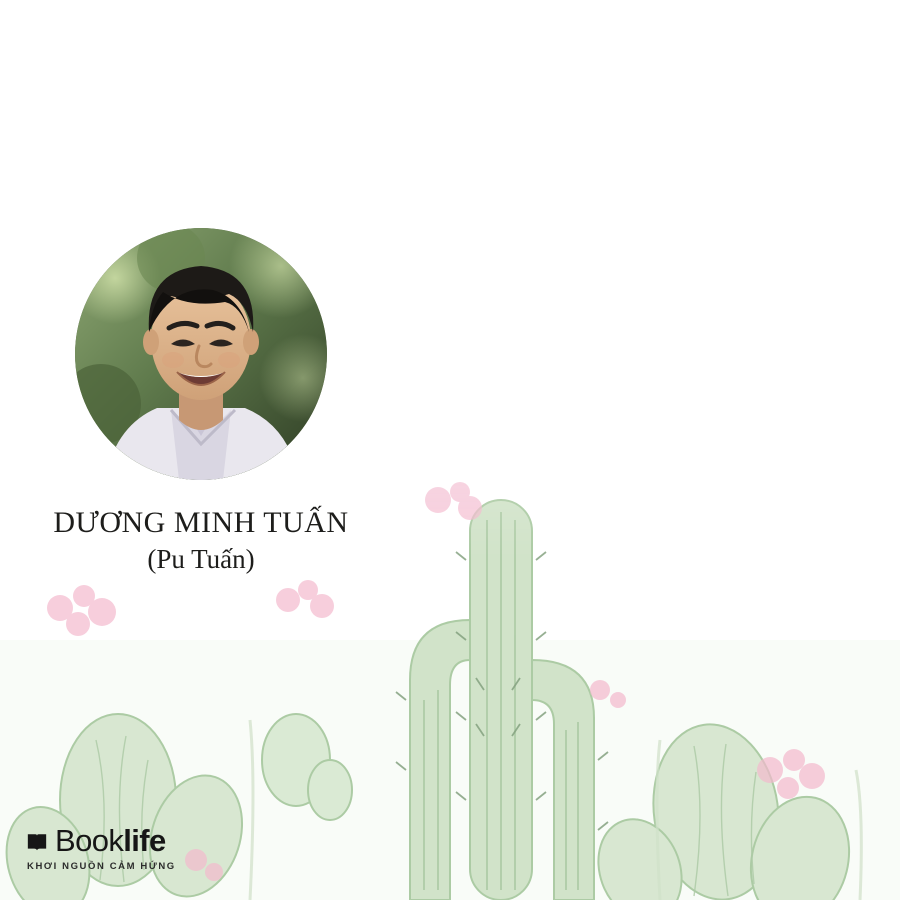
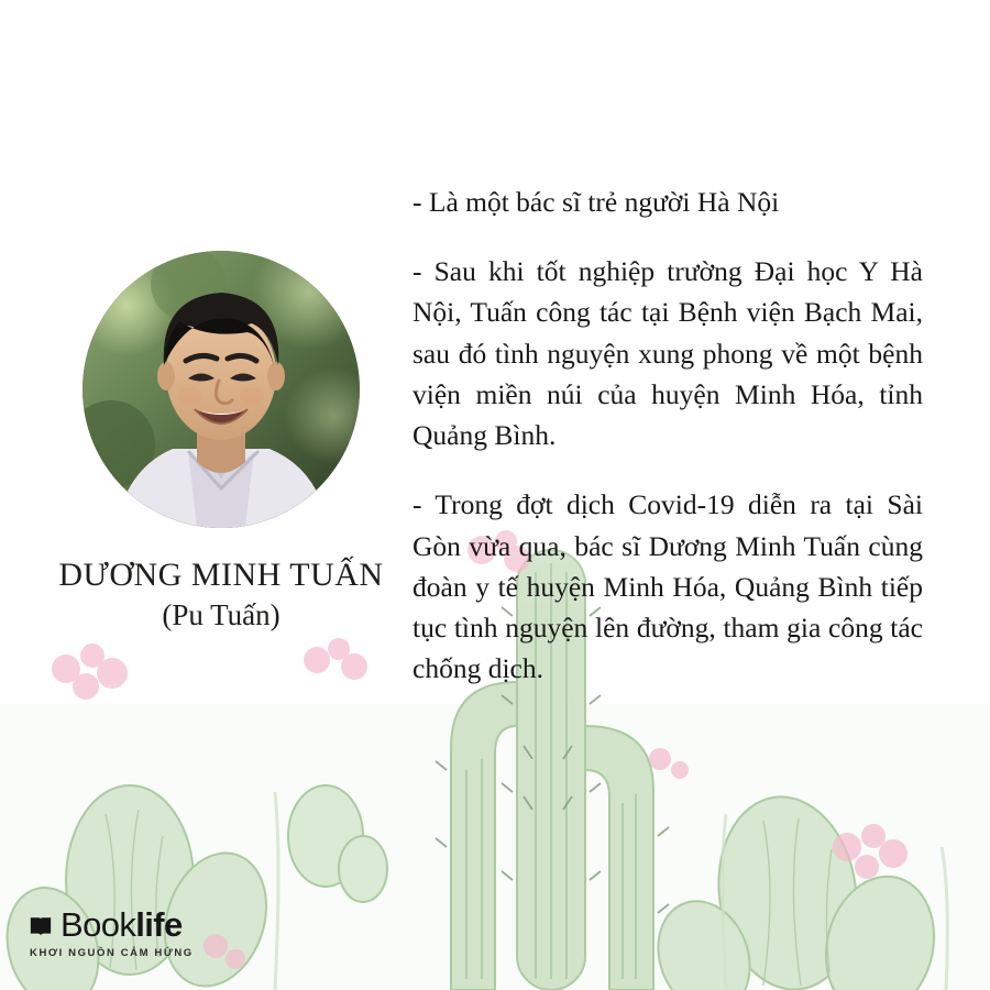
  DƯƠNG MINH TUẤN
  (Pu Tuấn)
+ - Là một bác sĩ trẻ người Hà Nội
+ - Sau khi tốt nghiệp trường Đại học Y Hà Nội, Tuấn công tác tại Bệnh viện Bạch Mai, sau đó tình nguyện xung phong về một bệnh viện miền núi của huyện Minh Hóa, tỉnh Quảng Bình.
+ - Trong đợt dịch Covid-19 diễn ra tại Sài Gòn vừa qua, bác sĩ Dương Minh Tuấn cùng đoàn y tế huyện Minh Hóa, Quảng Bình tiếp tục tình nguyện lên đường, tham gia công tác chống dịch.
  Booklife
  KHƠI NGUỒN CẢM HỨNG
